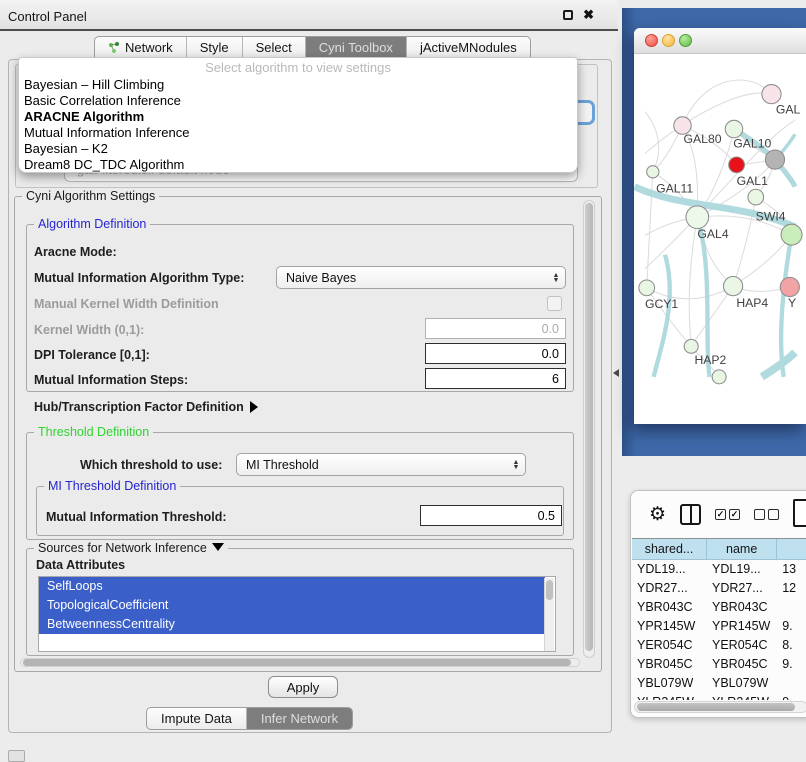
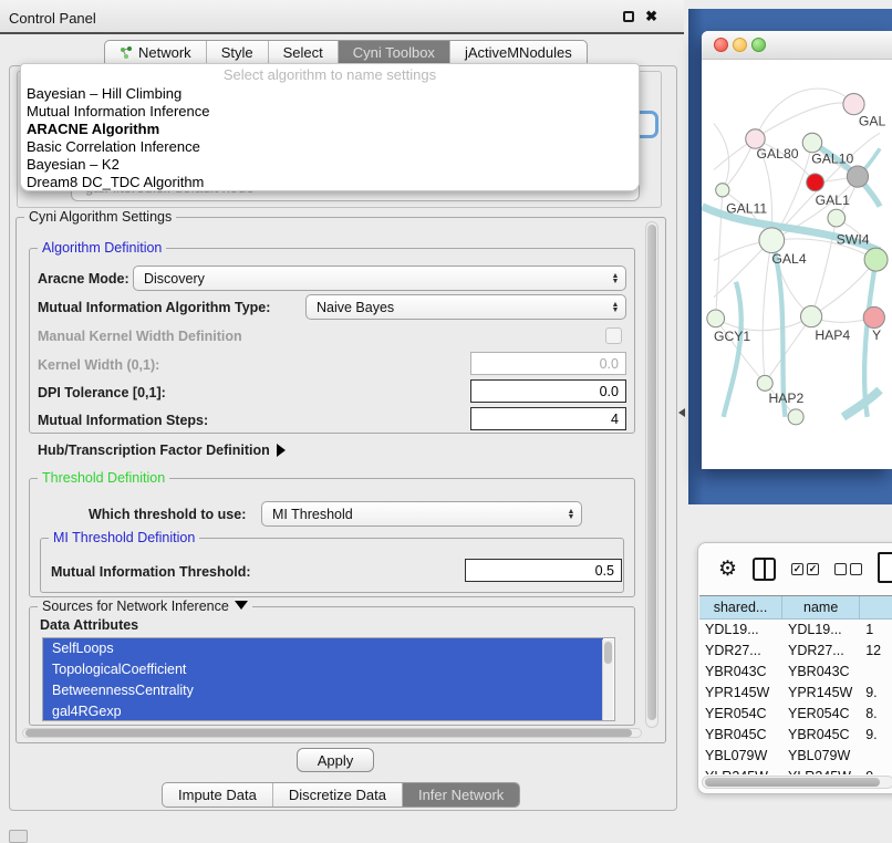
  Control Panel
  ✖
  Network
  Style
  Select
  Cyni Toolbox
  jActiveMNodules
- Select algorithm to view settings
+ Select algorithm to name settings
  Bayesian – Hill Climbing
- Basic Correlation Inference
+ Mutual Information Inference
  ARACNE Algorithm
- Mutual Information Inference
+ Basic Correlation Inference
  Bayesian – K2
  Dream8 DC_TDC Algorithm
  Cyni Algorithm Settings
  Algorithm Definition
  Aracne Mode:
+ Discovery
  Mutual Information Algorithm Type:
  Naive Bayes
  Manual Kernel Width Definition
  Kernel Width (0,1):
  0.0
  DPI Tolerance [0,1]:
  0.0
  Mutual Information Steps:
- 6
+ 4
  Hub/Transcription Factor Definition
  Threshold Definition
  Which threshold to use:
  MI Threshold
  MI Threshold Definition
  Mutual Information Threshold:
  0.5
  Sources for Network Inference
  Data Attributes
  SelfLoops
  TopologicalCoefficient
  BetweennessCentrality
+ gal4RGexp
  Apply
  Impute Data
+ Discretize Data
  Infer Network
  GAL
  GAL80
  GAL10
  GAL1
  GAL11
  GAL4
  SWI4
  GCY1
  HAP4
  Y
  HAP2
  ⚙
  ✓
  ✓
  shared...
  name
  YDL19...
  YDL19...
- 13
+ 1
  YDR27...
  YDR27...
  12
  YBR043C
  YBR043C
  YPR145W
  YPR145W
  9.
  YER054C
  YER054C
  8.
  YBR045C
  YBR045C
  9.
  YBL079W
  YBL079W
